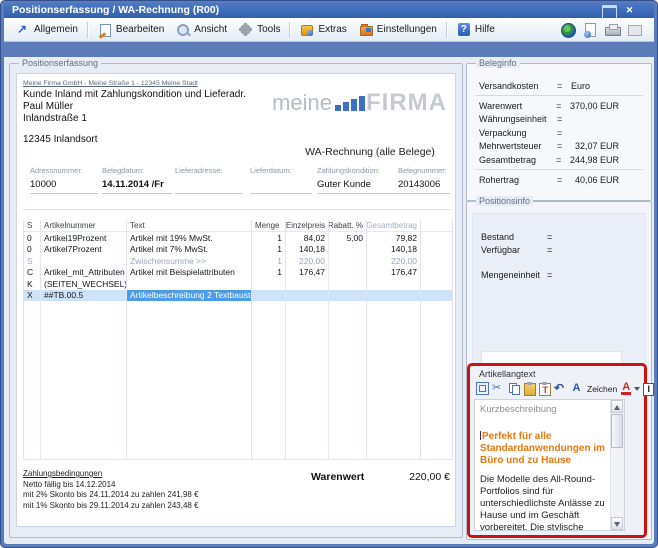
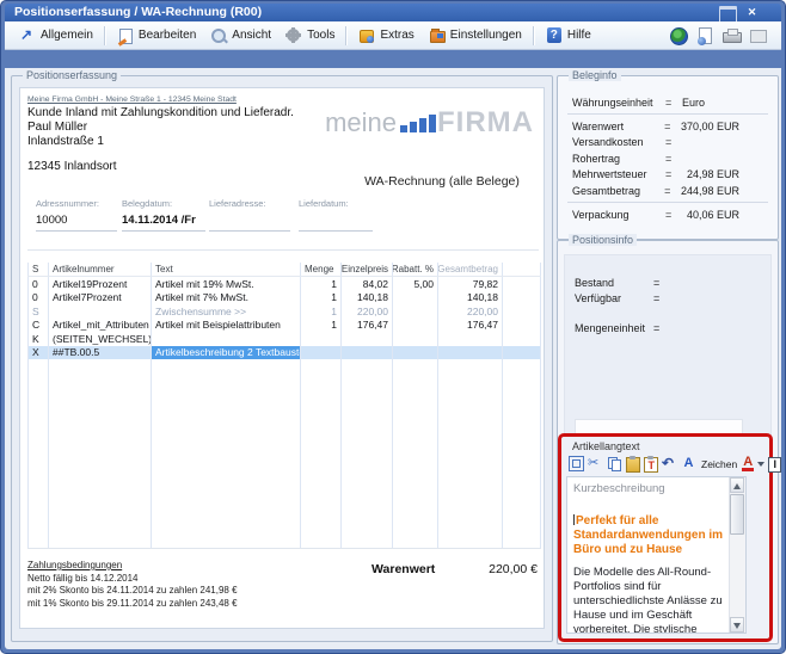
  Positionserfassung / WA-Rechnung (R00)
  Allgemein
  Bearbeiten
  Ansicht
  Tools
  Extras
  Einstellungen
  Hilfe
  Positionserfassung
  Kunde Inland mit Zahlungskondition und Lieferadr.
  Paul Müller
  Inlandstraße 1
  12345 Inlandsort
  meine
  FIRMA
  WA-Rechnung (alle Belege)
  Adressnummer:
  10000
  Belegdatum:
  14.11.2014 /Fr
  Lieferadresse:
  Lieferdatum:
- Zahlungskondition:
- Guter Kunde
- Belegnummer:
- 20143006
  S
  Artikelnummer
  Text
  Menge
  Einzelpreis
  Rabatt. %
  Gesamtbetrag
  0
  Artikel19Prozent
  Artikel mit 19% MwSt.
  1
  84,02
  5,00
  79,82
  0
  Artikel7Prozent
  Artikel mit 7% MwSt.
  1
  140,18
  140,18
  S
  Zwischensumme >>
  1
  220,00
  220,00
  C
  Artikel_mit_Attributen
  Artikel mit Beispielattributen
  1
  176,47
  176,47
  K
  (SEITEN_WECHSEL)
  X
  ##TB.00.5
  Artikelbeschreibung 2 Textbaust
  Zahlungsbedingungen
  Netto fällig bis 14.12.2014
  mit 2% Skonto bis 24.11.2014 zu zahlen 241,98 €
  mit 1% Skonto bis 29.11.2014 zu zahlen 243,48 €
  Warenwert
  220,00 €
  Beleginfo
- Versandkosten
+ Währungseinheit
  =
  Euro
  Warenwert
  =
  370,00 EUR
- Währungseinheit
+ Versandkosten
  =
- Verpackung
+ Rohertrag
  =
  Mehrwertsteuer
  =
- 32,07 EUR
+ 24,98 EUR
  Gesamtbetrag
  =
  244,98 EUR
- Rohertrag
+ Verpackung
  =
  40,06 EUR
  Positionsinfo
  Bestand
  =
  Verfügbar
  =
  Mengeneinheit
  =
  Artikellangtext
  A
  Zeichen
  A
  I
  Kurzbeschreibung
  Perfekt für alle Standardanwendungen im Büro und zu Hause
  Die Modelle des All-Round-Portfolios sind für unterschiedlichste Anlässe zu Hause und im Geschäft vorbereitet. Die stylische
